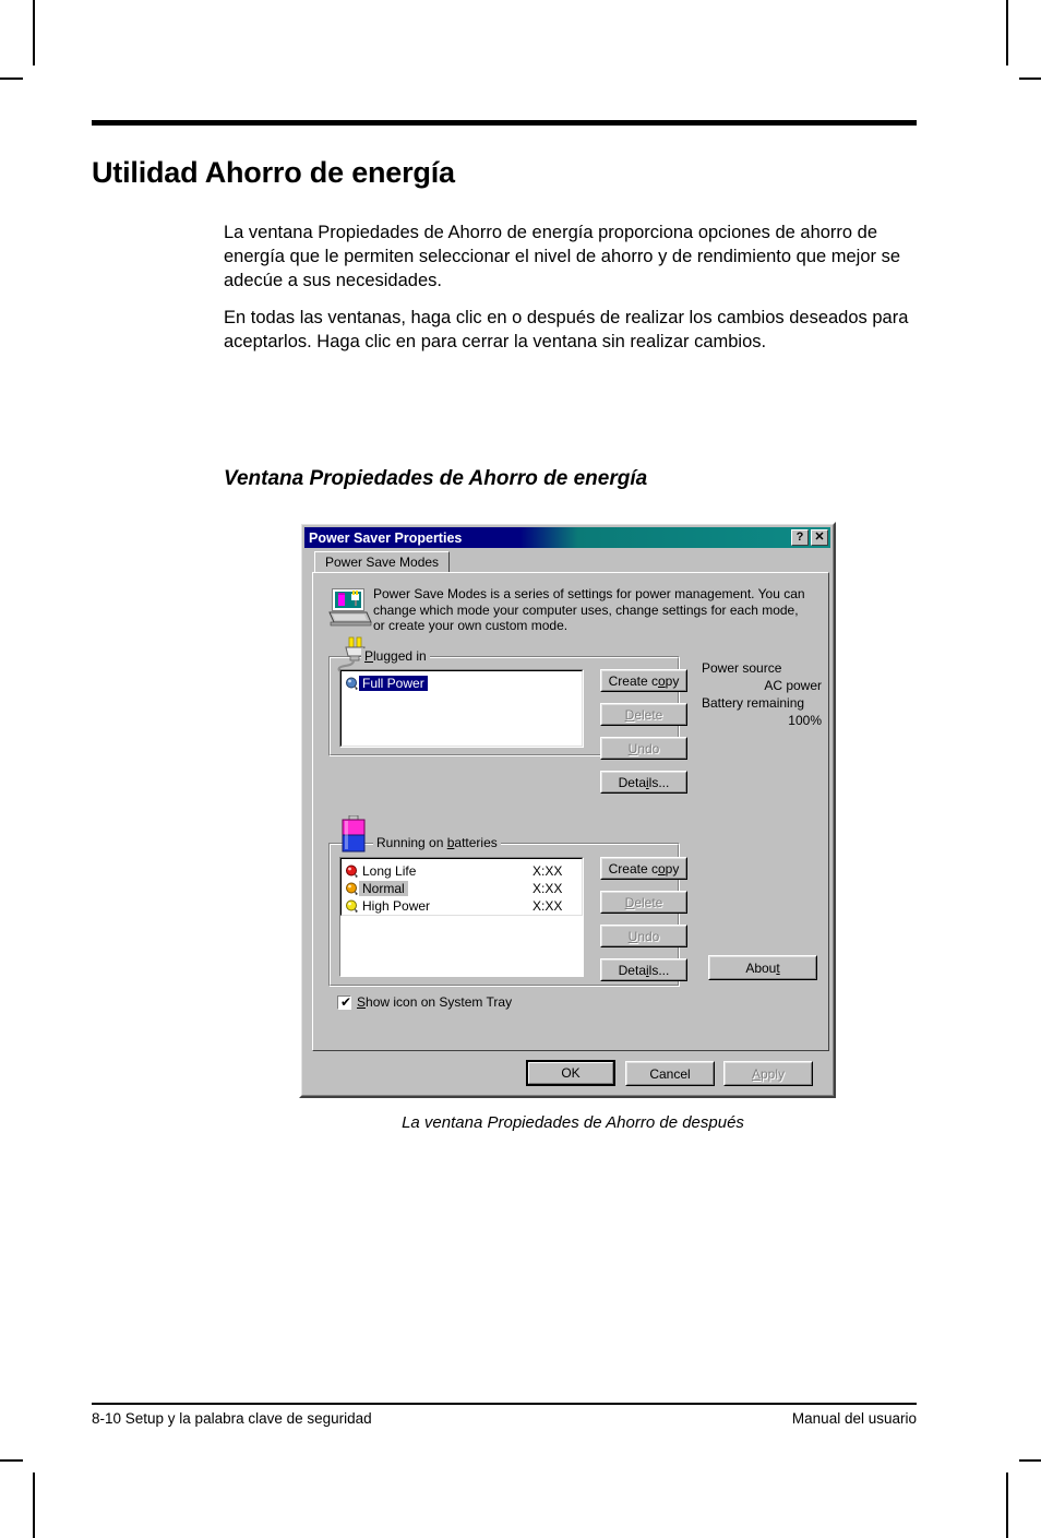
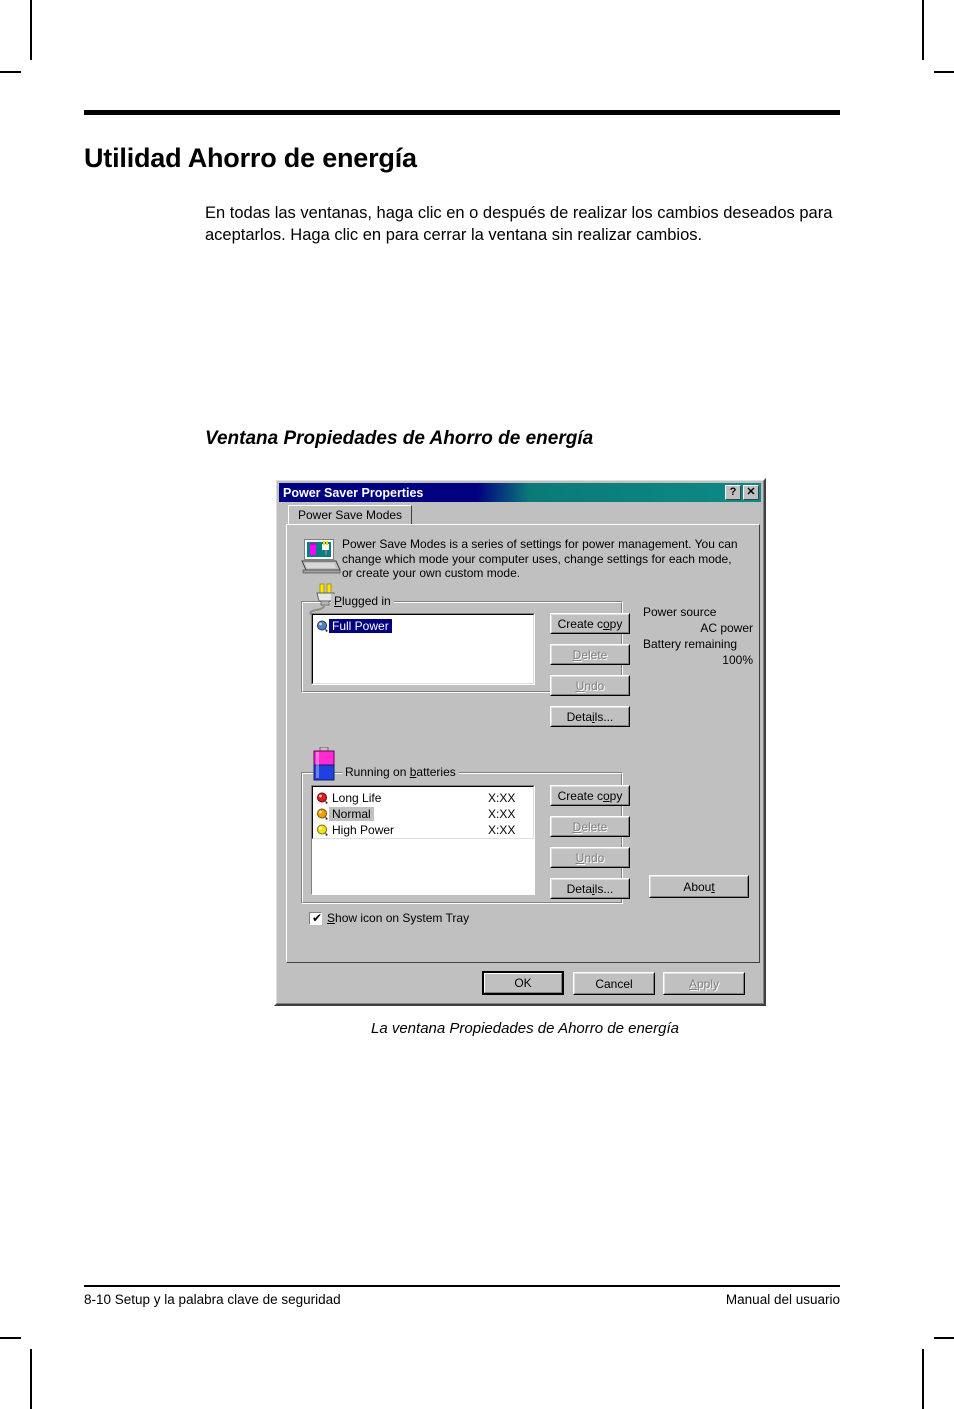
  Utilidad Ahorro de energía
- La ventana Propiedades de Ahorro de energía proporciona opciones de ahorro de energía que le permiten seleccionar el nivel de ahorro y de rendimiento que mejor se adecúe a sus necesidades.
  En todas las ventanas, haga clic en o después de realizar los cambios deseados para aceptarlos. Haga clic en para cerrar la ventana sin realizar cambios.
  Ventana Propiedades de Ahorro de energía
  Power Saver Properties
  ?
  ✕
  Power Save Modes
  Power Save Modes is a series of settings for power management. You can change which mode your computer uses, change settings for each mode, or create your own custom mode.
  Plugged in
  Full Power
  Create copy
  Delete
  Undo
  Details...
  Power source
  AC power
  Battery remaining
  100%
  Running on batteries
  Long Life
  X:XX
  Normal
  X:XX
  High Power
  X:XX
  Create copy
  Delete
  Undo
  Details...
  About
  ✔
  Show icon on System Tray
  OK
  Cancel
  Apply
- La ventana Propiedades de Ahorro de después
+ La ventana Propiedades de Ahorro de energía
  8-10 Setup y la palabra clave de seguridad
  Manual del usuario
